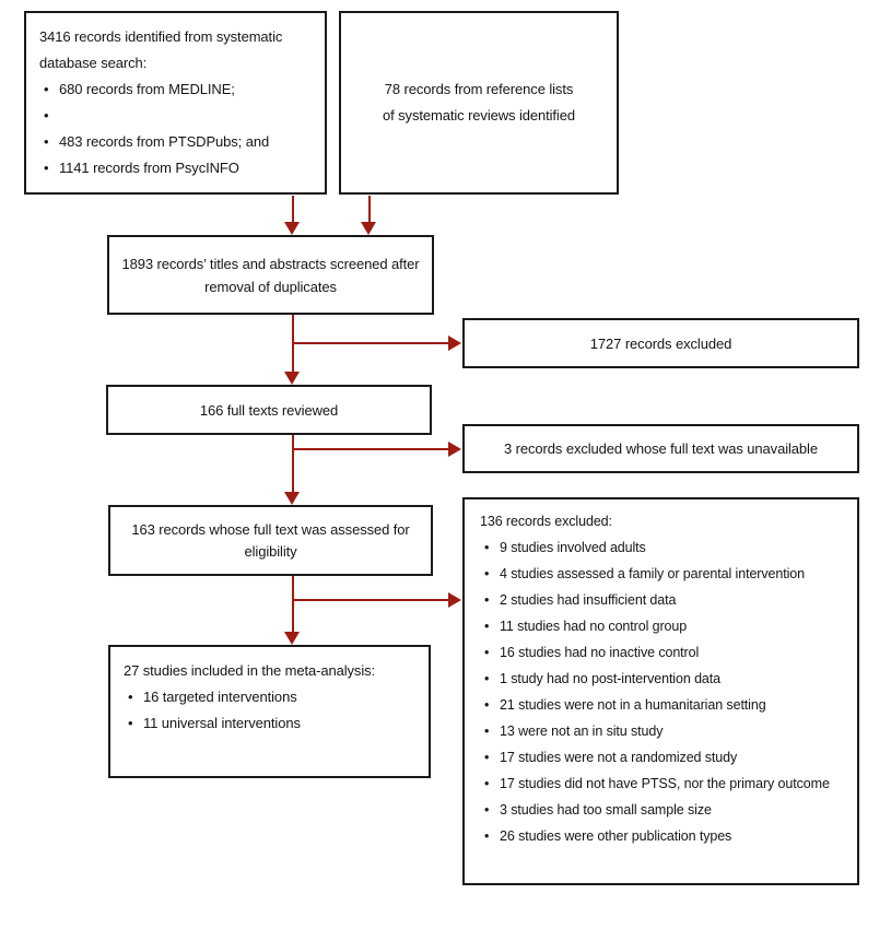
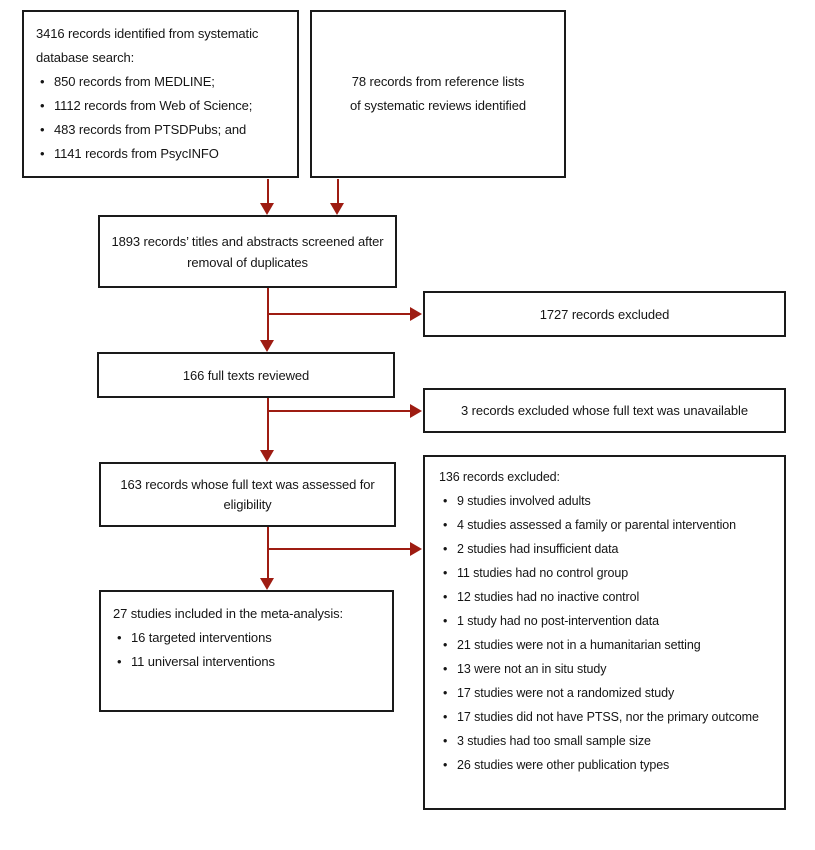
  3416 records identified from systematic database search:
  •
- 680 records from MEDLINE;
+ 850 records from MEDLINE;
  •
+ 1112 records from Web of Science;
  •
  483 records from PTSDPubs; and
  •
  1141 records from PsycINFO
  78 records from reference lists of systematic reviews identified
  1893 records’ titles and abstracts screened after removal of duplicates
  1727 records excluded
  166 full texts reviewed
  3 records excluded whose full text was unavailable
  163 records whose full text was assessed for eligibility
  136 records excluded:
  •
  9 studies involved adults
  •
  4 studies assessed a family or parental intervention
  •
  2 studies had insufficient data
  •
  11 studies had no control group
  •
- 16 studies had no inactive control
+ 12 studies had no inactive control
  •
  1 study had no post-intervention data
  •
  21 studies were not in a humanitarian setting
  •
  13 were not an in situ study
  •
  17 studies were not a randomized study
  •
  17 studies did not have PTSS, nor the primary outcome
  •
  3 studies had too small sample size
  •
  26 studies were other publication types
  27 studies included in the meta-analysis:
  •
  16 targeted interventions
  •
  11 universal interventions
